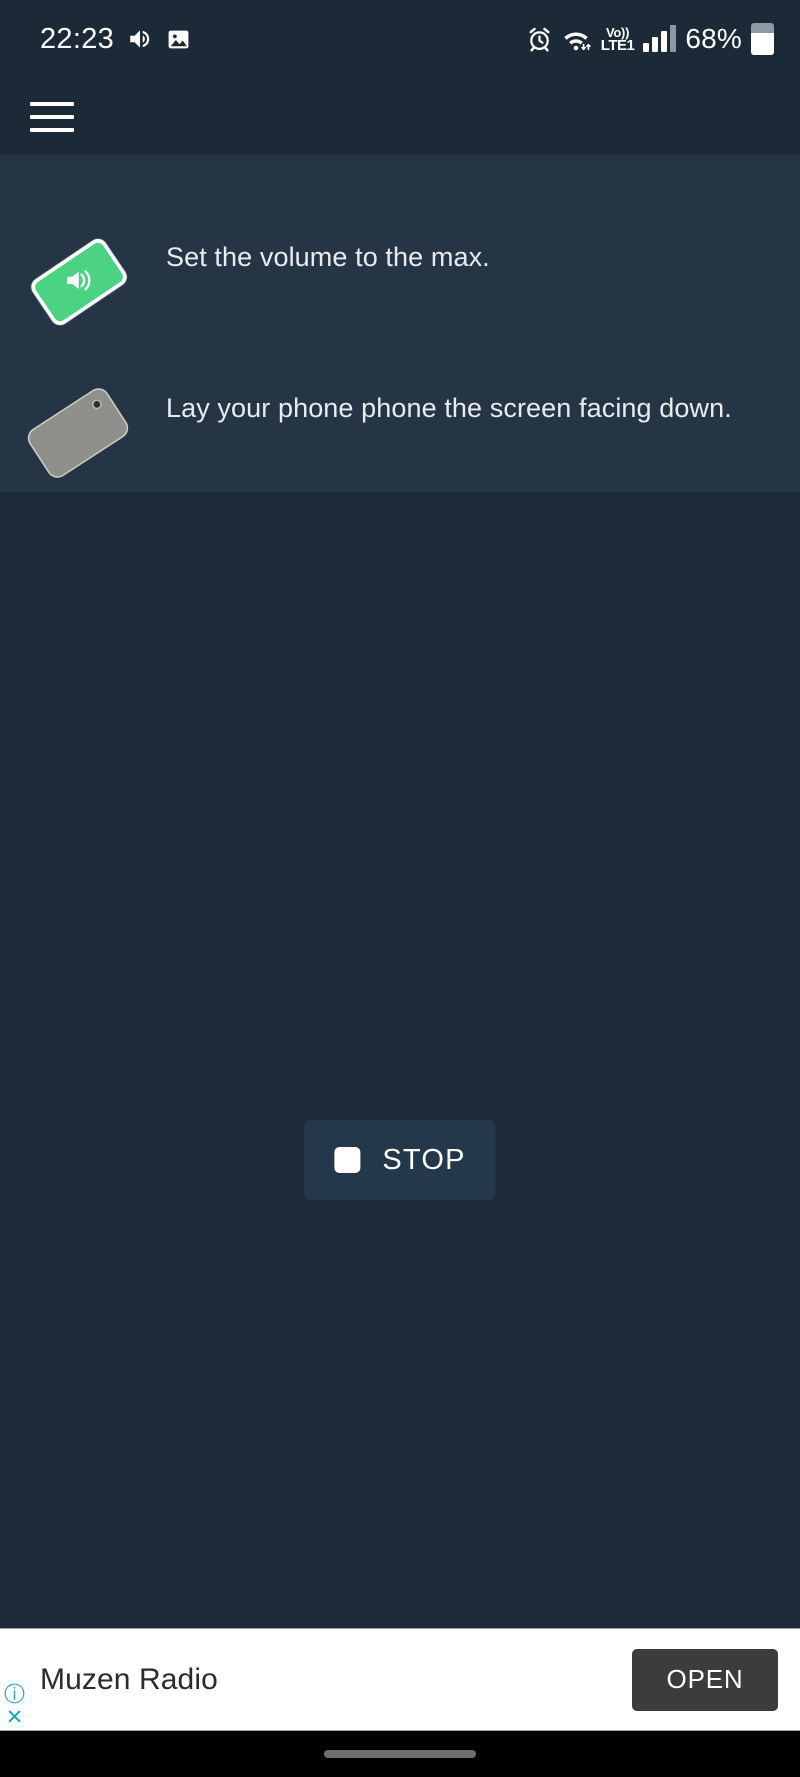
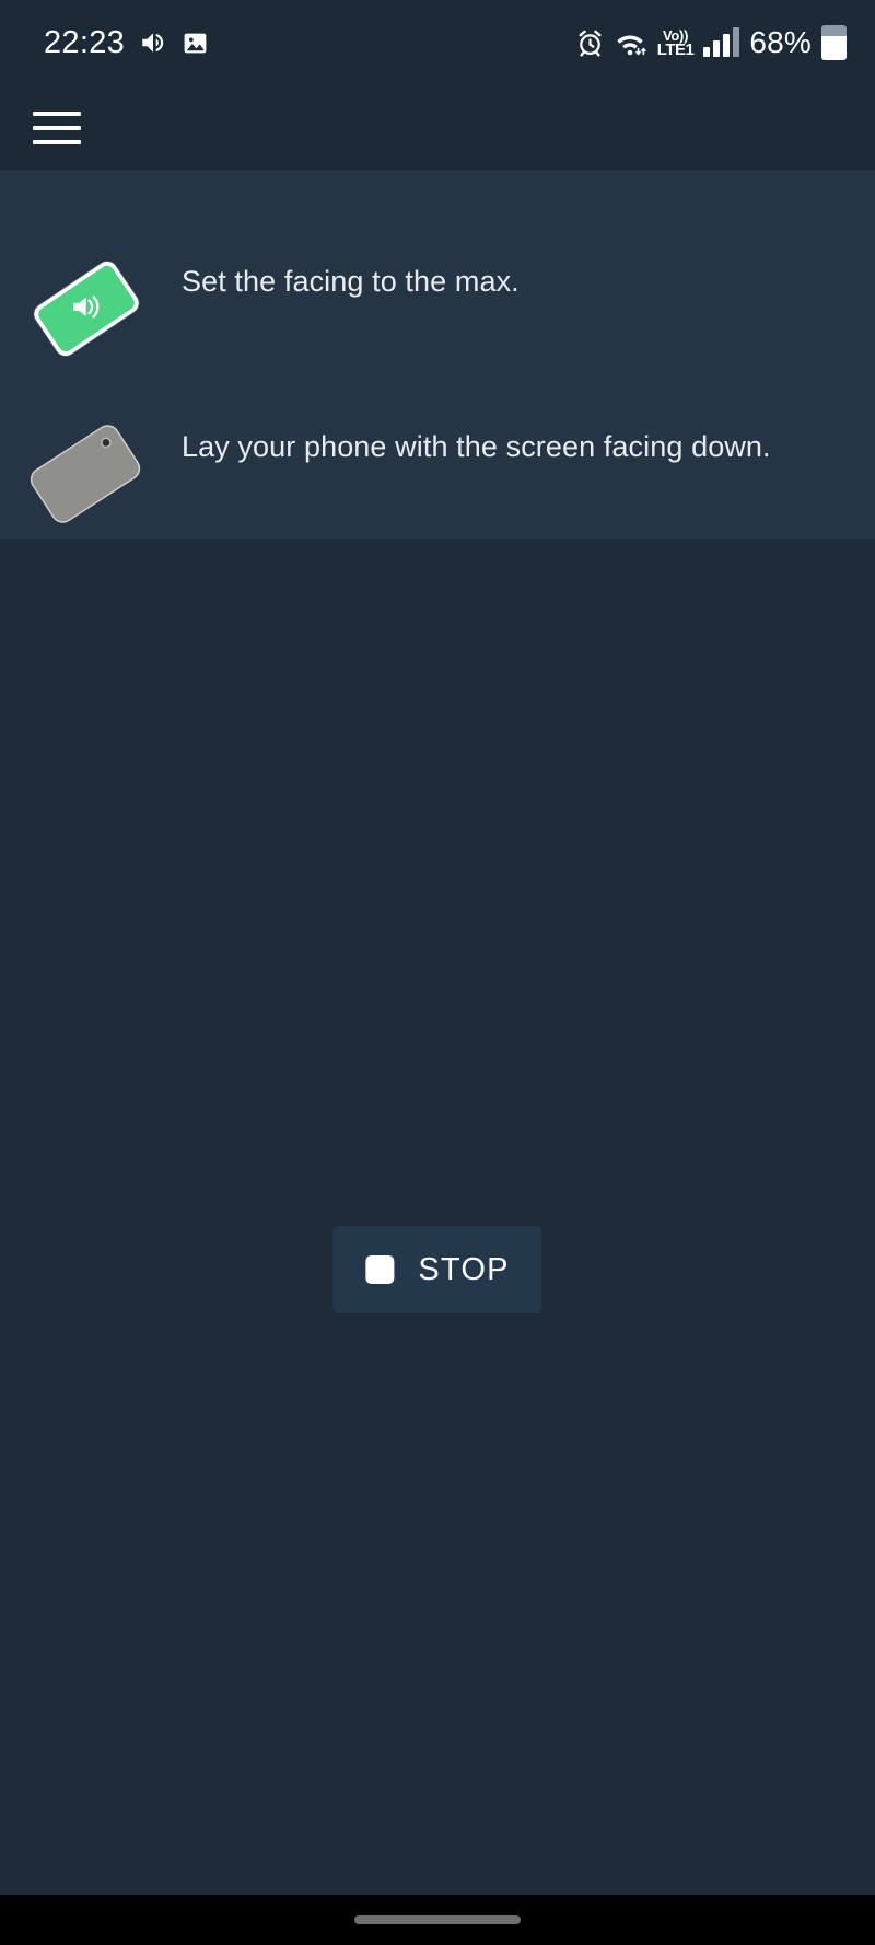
  22:23
  Vo))
  LTE1
  68%
- Set the volume to the max.
+ Set the facing to the max.
- Lay your phone phone the screen facing down.
+ Lay your phone with the screen facing down.
  STOP
- Muzen Radio
- OPEN
- ⓘ
- ✕
